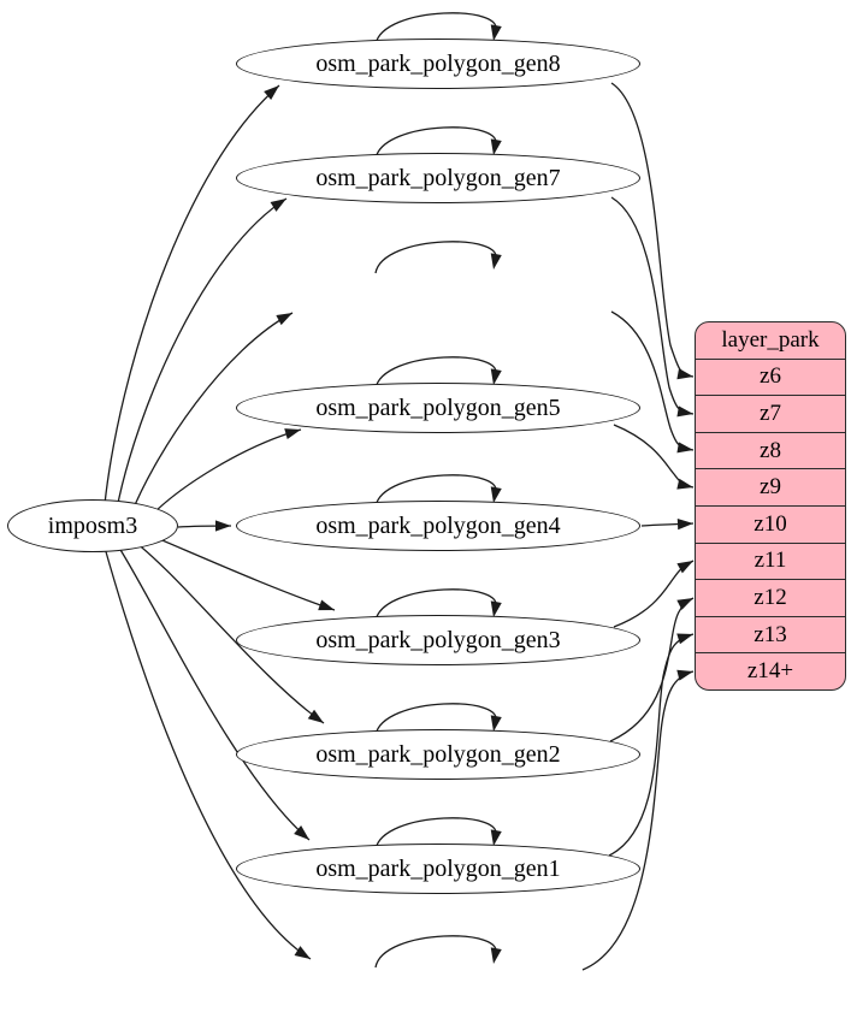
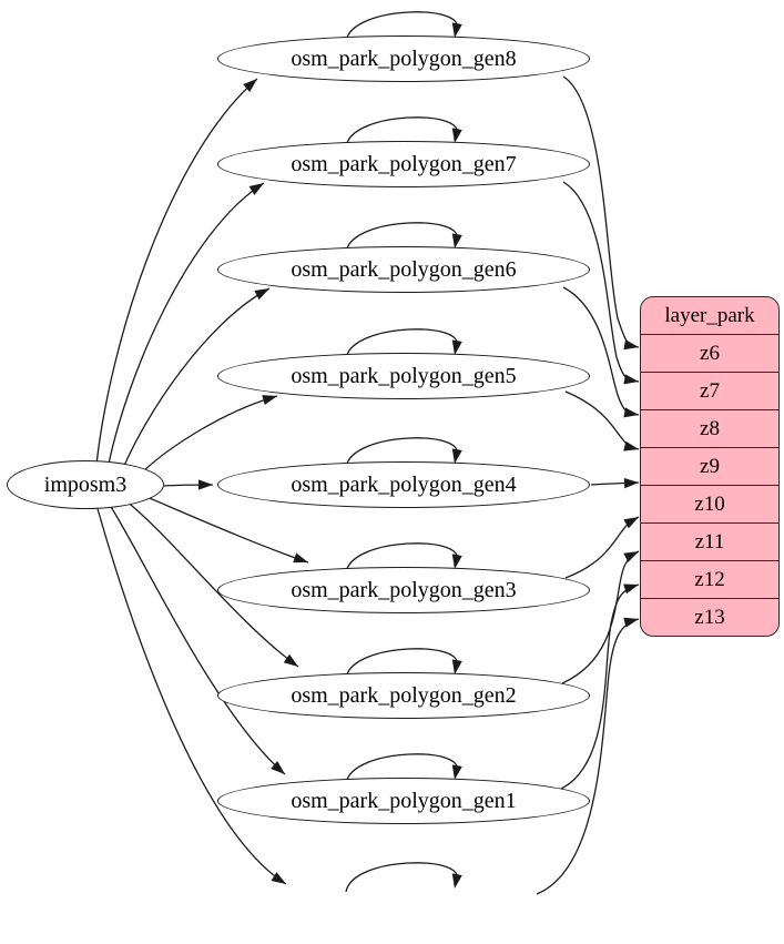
  imposm3
  osm_park_polygon_gen8
  osm_park_polygon_gen7
+ osm_park_polygon_gen6
  osm_park_polygon_gen5
  osm_park_polygon_gen4
  osm_park_polygon_gen3
  osm_park_polygon_gen2
  osm_park_polygon_gen1
  layer_park
  z6
  z7
  z8
  z9
  z10
  z11
  z12
  z13
- z14+
